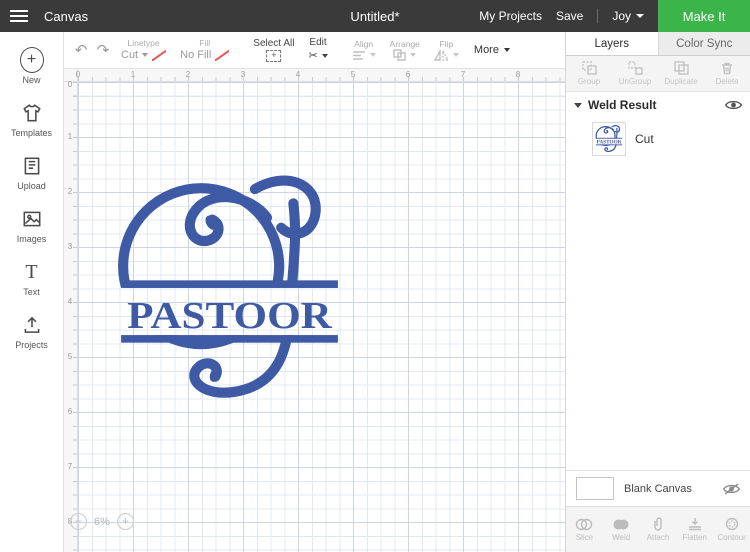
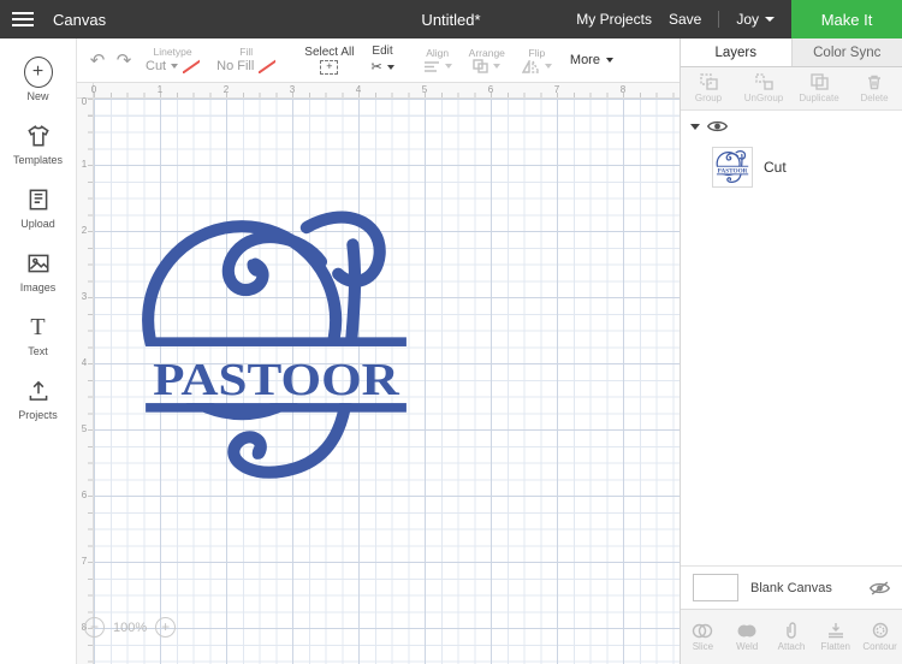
  Canvas
  Untitled*
  My Projects
  Save
  Joy
  Make It
  +
  New
  Templates
  Upload
  Images
  T
  Text
  Projects
  ↶
  ↷
  Linetype
  Cut
  Fill
  No Fill
  Select All
  +
  Edit
  ✂
  Align
  Arrange
  Flip
  More
  0
  1
  2
  3
  4
  5
  6
  7
  8
  0
  1
  2
  3
  4
  5
  6
  7
  8
  −
- 6%
+ 100%
  +
  Layers
  Color Sync
  Group
  UnGroup
  Duplicate
  Delete
- Weld Result
  Cut
  Blank Canvas
  Slice
  Weld
  Attach
  Flatten
  Contour
